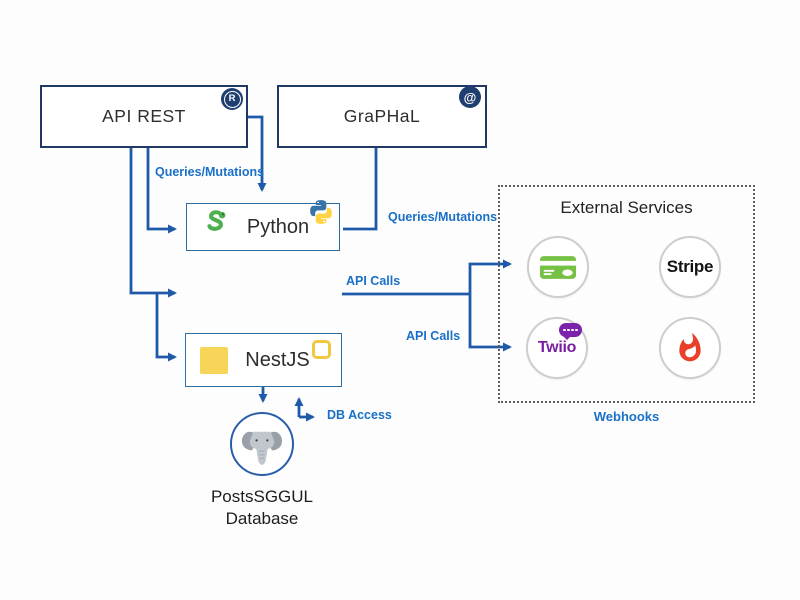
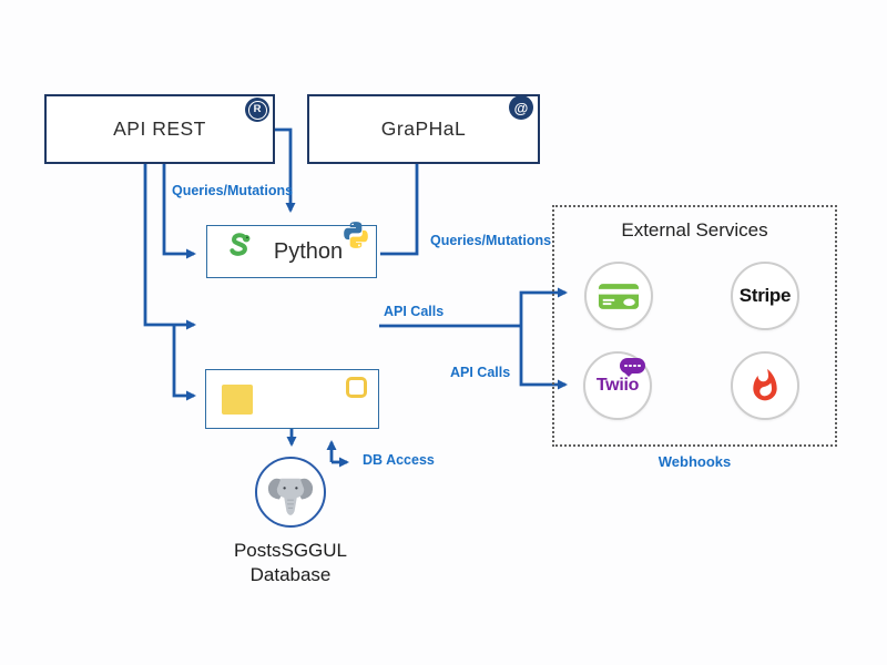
  API REST
  R
  GraPHaL
  @
  Python
- NestJS
  PostsSGGUL
  Database
  External Services
  Stripe
  Twiio
  Queries/Mutations
  Queries/Mutations
  API Calls
  API Calls
  DB Access
  Webhooks
